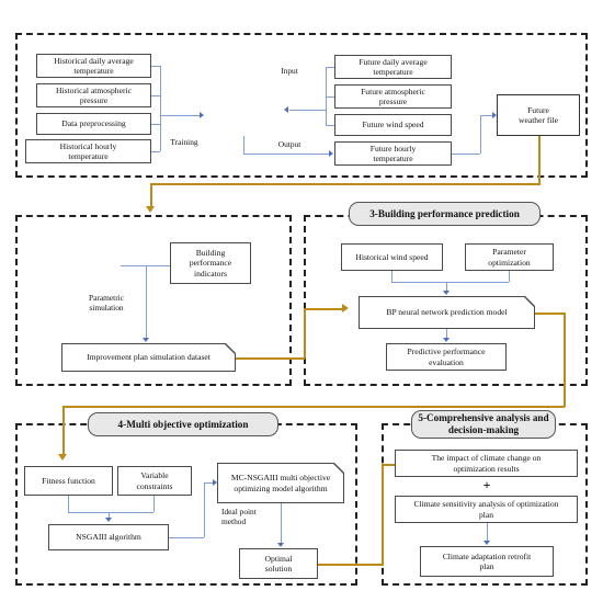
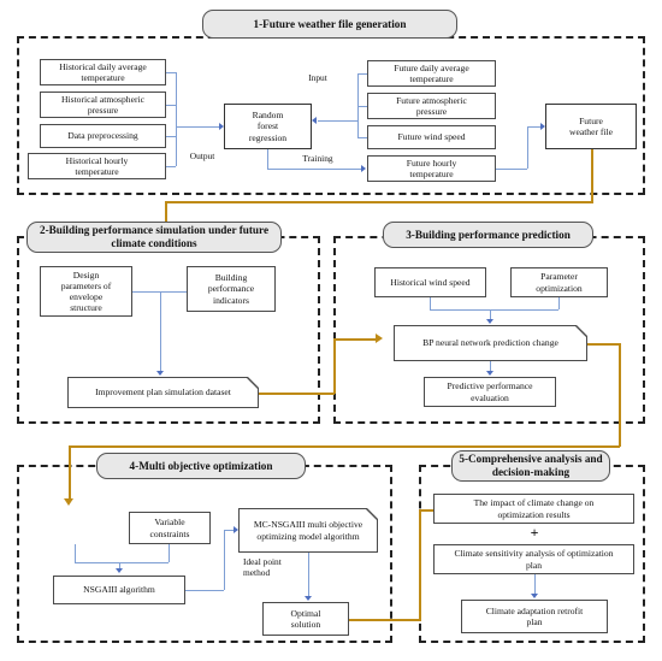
+ 1-Future weather file generation
  Historical daily average
  temperature
  Historical atmospheric
  pressure
  Data preprocessing
  Historical hourly
  temperature
+ Random
+ forest
+ regression
  Future daily average
  temperature
  Future atmospheric
  pressure
  Future wind speed
  Future hourly
  temperature
  Future
  weather file
- Training
+ Output
  Input
- Output
+ Training
+ 2-Building performance simulation under future climate conditions
+ Design
+ parameters of
+ envelope
+ structure
  Building
  performance
  indicators
  Improvement plan simulation dataset
- Parametric
- simulation
  3-Building performance prediction
  Historical wind speed
  Parameter
  optimization
- BP neural network prediction model
+ BP neural network prediction change
  Predictive performance
  evaluation
  4-Multi objective optimization
- Fitness function
  Variable
  constraints
  NSGAIII algorithm
  MC-NSGAIII multi objective optimizing model algorithm
  Optimal
  solution
  Ideal point
  method
  5-Comprehensive analysis and decision-making
  The impact of climate change on
  optimization results
  +
  Climate sensitivity analysis of optimization
  plan
  Climate adaptation retrofit
  plan
